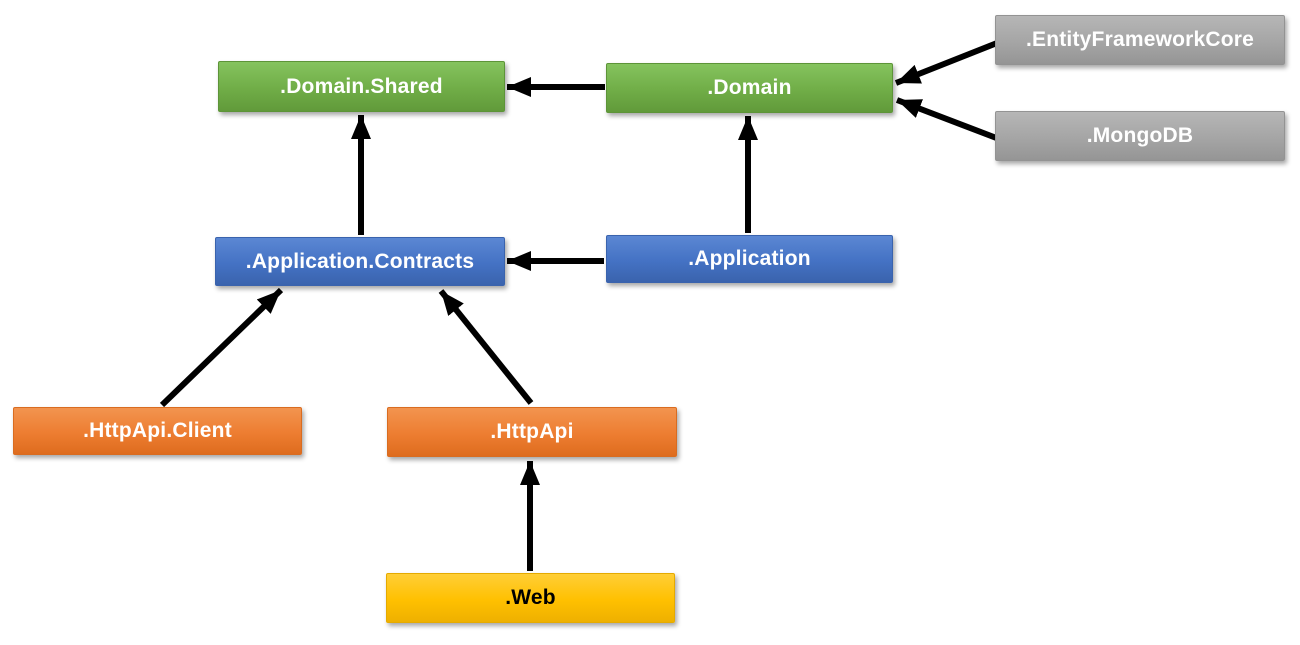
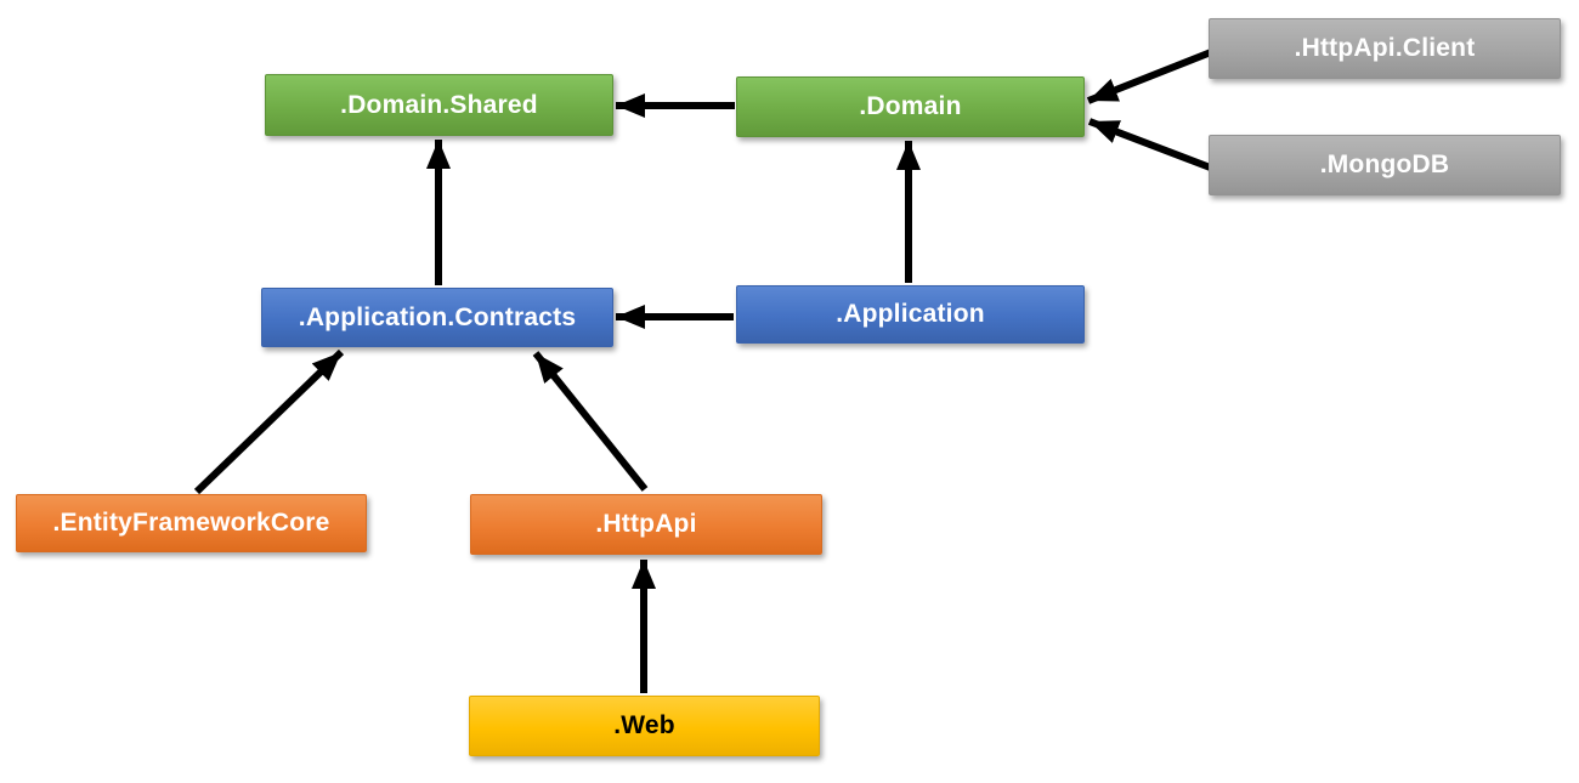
  .Domain.Shared
  .Domain
- .EntityFrameworkCore
+ .HttpApi.Client
  .MongoDB
  .Application.Contracts
  .Application
- .HttpApi.Client
+ .EntityFrameworkCore
  .HttpApi
  .Web
